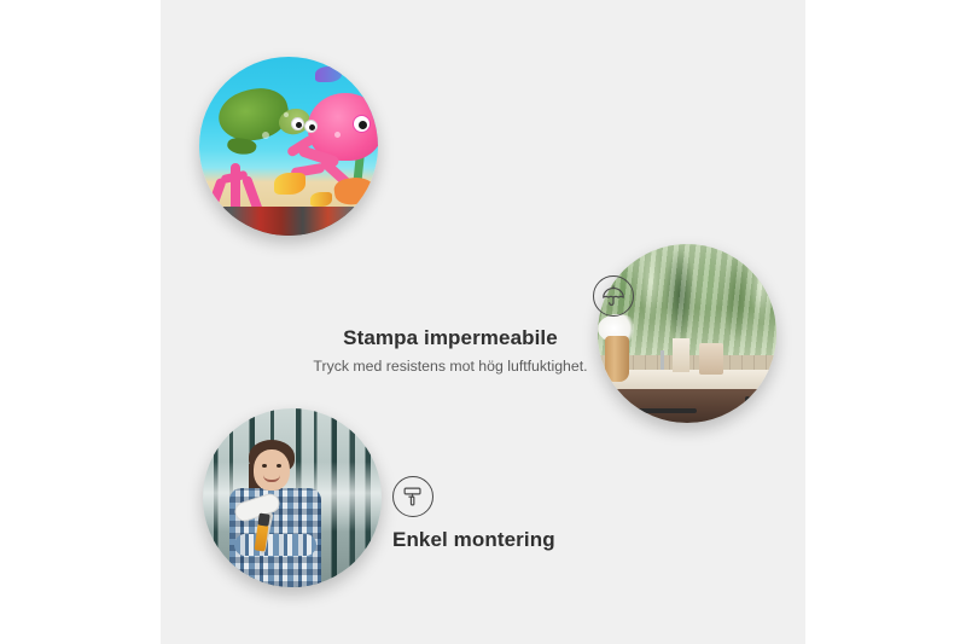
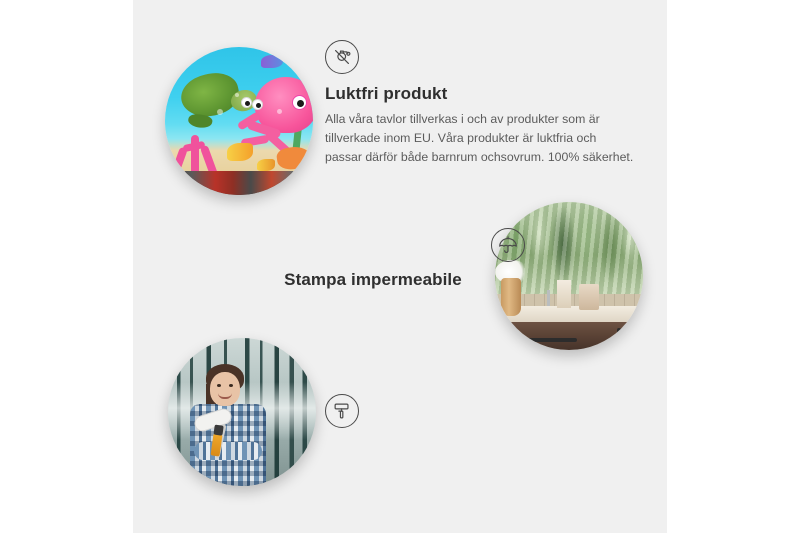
+ Luktfri produkt
+ Alla våra tavlor tillverkas i och av produkter som är tillverkade inom EU. Våra produkter är luktfria och passar därför både barnrum ochsovrum. 100% säkerhet.
  Stampa impermeabile
- Tryck med resistens mot hög luftfuktighet.
- Enkel montering
